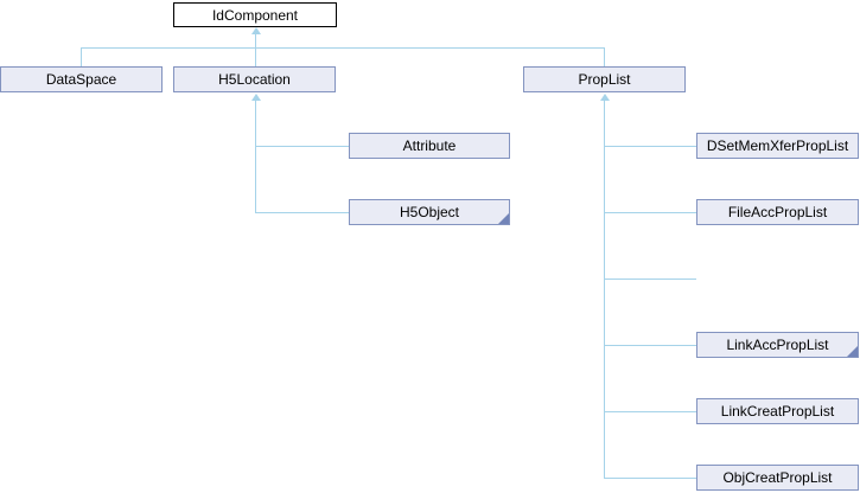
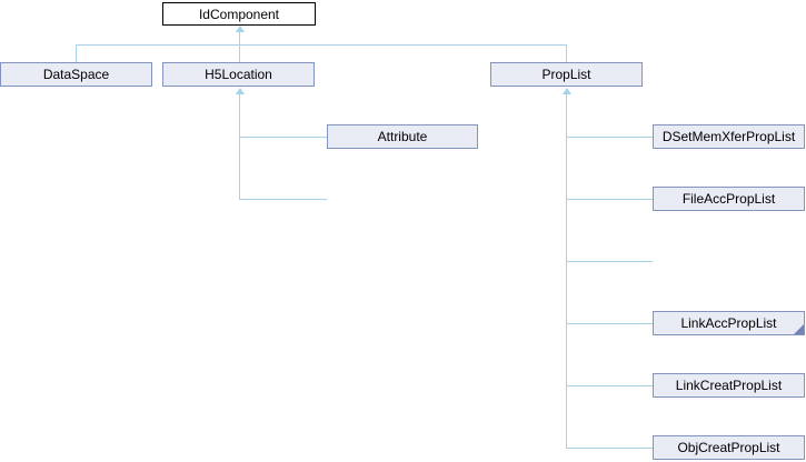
  IdComponent
  DataSpace
  H5Location
  PropList
  Attribute
- H5Object
  DSetMemXferPropList
  FileAccPropList
  LinkAccPropList
  LinkCreatPropList
  ObjCreatPropList
